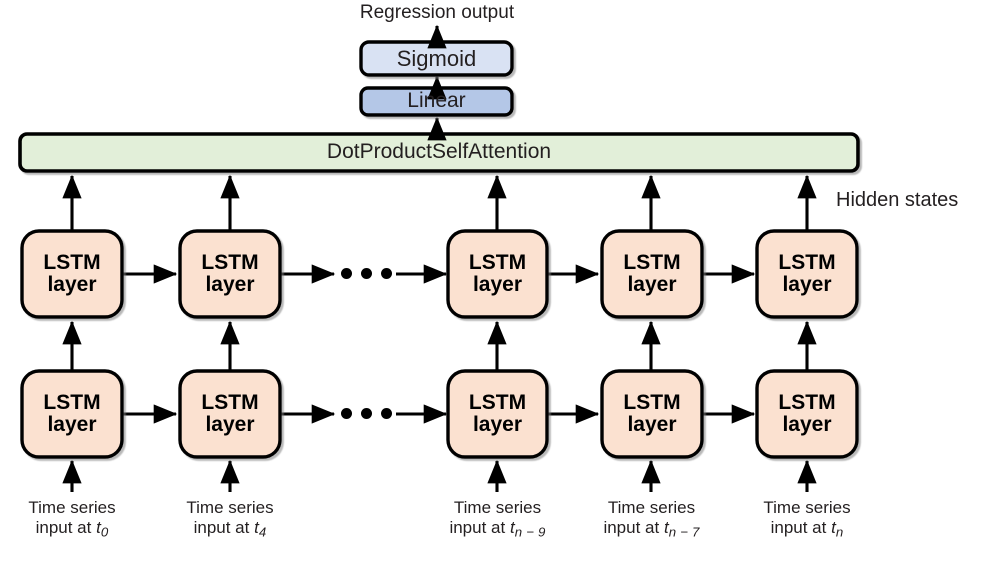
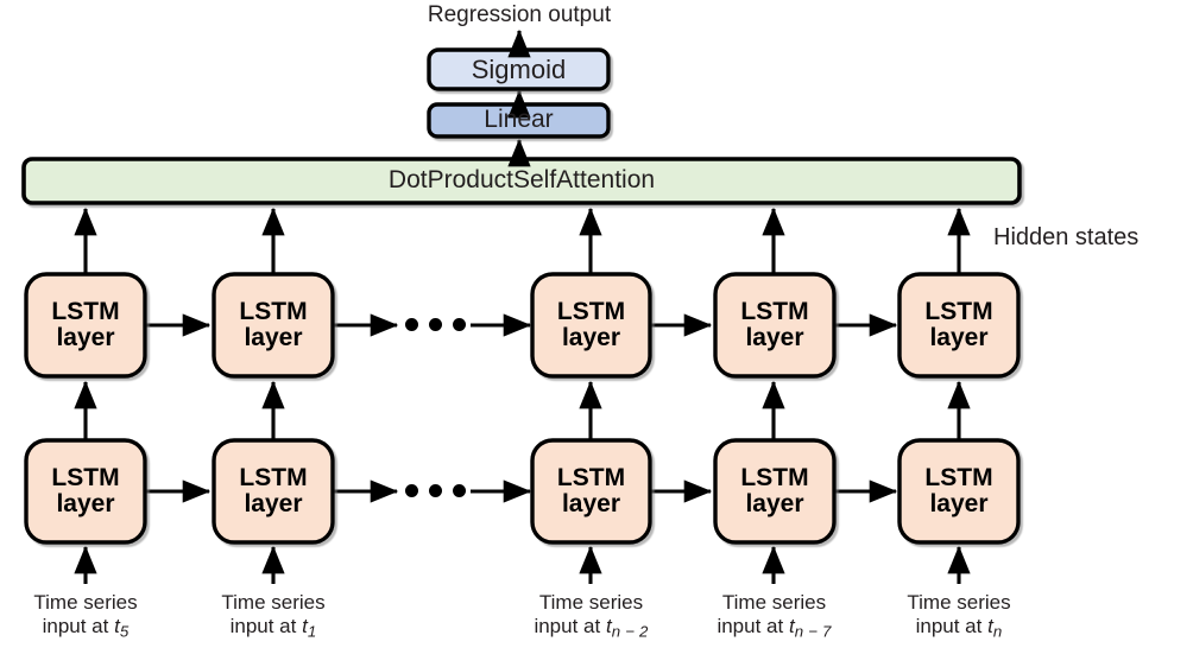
  Regression output
  Sigmoid
  Linear
  DotProductSelfAttention
  Hidden states
  LSTM
  layer
  LSTM
  layer
  LSTM
  layer
  LSTM
  layer
  LSTM
  layer
  LSTM
  layer
  LSTM
  layer
  LSTM
  layer
  LSTM
  layer
  LSTM
  layer
  Time series
- input at t0
+ input at t5
  Time series
- input at t4
+ input at t1
  Time series
- input at tn − 9
+ input at tn − 2
  Time series
  input at tn − 7
  Time series
  input at tn
